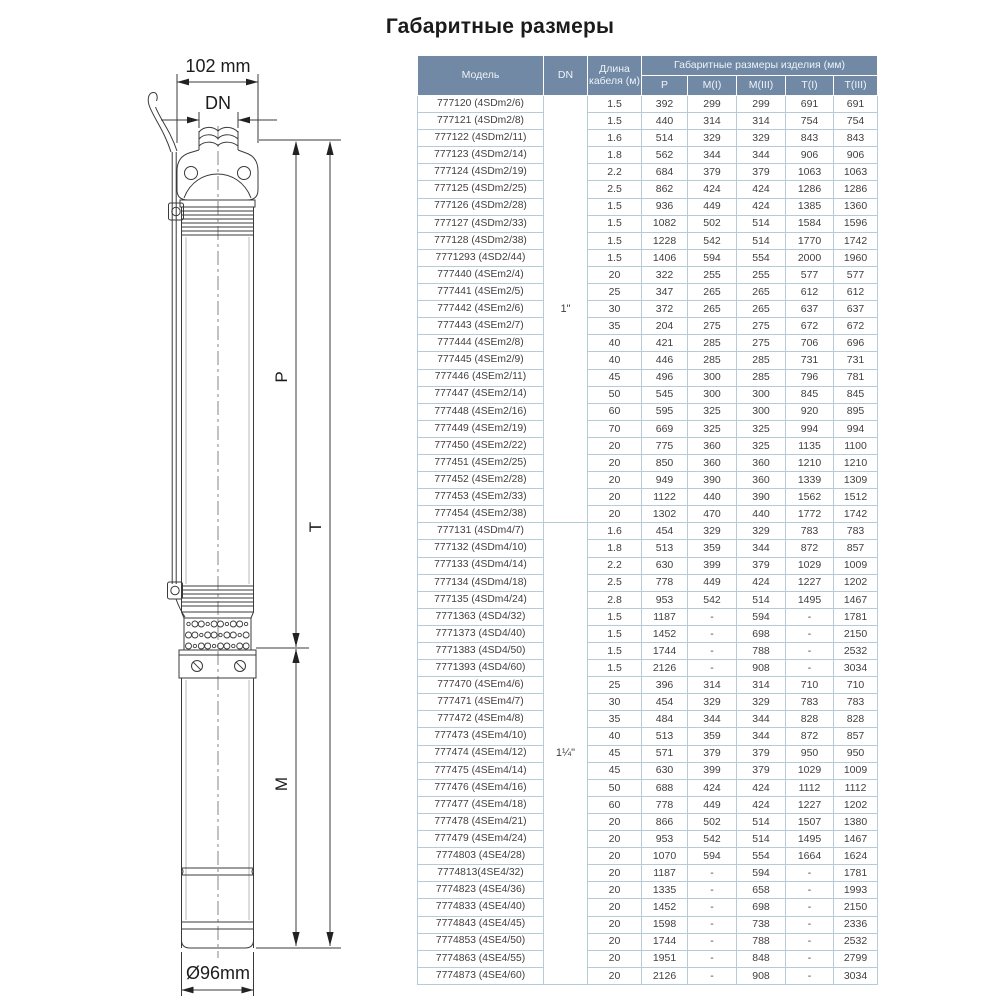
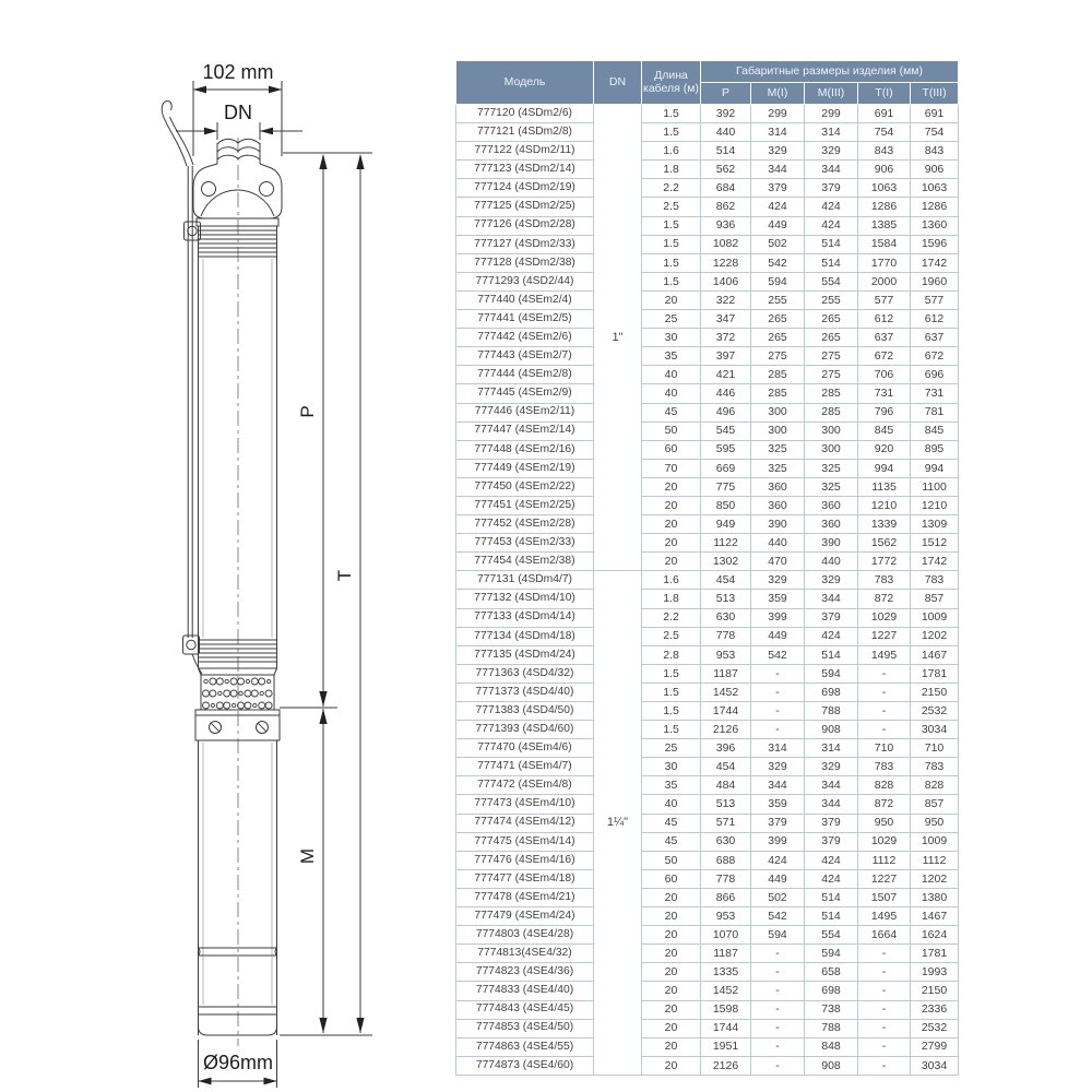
- Габаритные размеры
  102 mm
  DN
  Ø96mm
  Модель	DN	Длина кабеля (м)	Габаритные размеры изделия (мм)
  P	M(I)	M(III)	T(I)	T(III)
  777120 (4SDm2/6)	1"	1.5	392	299	299	691	691
  777121 (4SDm2/8)	1.5	440	314	314	754	754
  777122 (4SDm2/11)	1.6	514	329	329	843	843
  777123 (4SDm2/14)	1.8	562	344	344	906	906
  777124 (4SDm2/19)	2.2	684	379	379	1063	1063
  777125 (4SDm2/25)	2.5	862	424	424	1286	1286
  777126 (4SDm2/28)	1.5	936	449	424	1385	1360
  777127 (4SDm2/33)	1.5	1082	502	514	1584	1596
  777128 (4SDm2/38)	1.5	1228	542	514	1770	1742
  7771293 (4SD2/44)	1.5	1406	594	554	2000	1960
  777440 (4SEm2/4)	20	322	255	255	577	577
  777441 (4SEm2/5)	25	347	265	265	612	612
  777442 (4SEm2/6)	30	372	265	265	637	637
- 777443 (4SEm2/7)	35	204	275	275	672	672
+ 777443 (4SEm2/7)	35	397	275	275	672	672
  777444 (4SEm2/8)	40	421	285	275	706	696
  777445 (4SEm2/9)	40	446	285	285	731	731
  777446 (4SEm2/11)	45	496	300	285	796	781
  777447 (4SEm2/14)	50	545	300	300	845	845
  777448 (4SEm2/16)	60	595	325	300	920	895
  777449 (4SEm2/19)	70	669	325	325	994	994
  777450 (4SEm2/22)	20	775	360	325	1135	1100
  777451 (4SEm2/25)	20	850	360	360	1210	1210
  777452 (4SEm2/28)	20	949	390	360	1339	1309
  777453 (4SEm2/33)	20	1122	440	390	1562	1512
  777454 (4SEm2/38)	20	1302	470	440	1772	1742
  777131 (4SDm4/7)	1¼"	1.6	454	329	329	783	783
  777132 (4SDm4/10)	1.8	513	359	344	872	857
  777133 (4SDm4/14)	2.2	630	399	379	1029	1009
  777134 (4SDm4/18)	2.5	778	449	424	1227	1202
  777135 (4SDm4/24)	2.8	953	542	514	1495	1467
  7771363 (4SD4/32)	1.5	1187	-	594	-	1781
  7771373 (4SD4/40)	1.5	1452	-	698	-	2150
  7771383 (4SD4/50)	1.5	1744	-	788	-	2532
  7771393 (4SD4/60)	1.5	2126	-	908	-	3034
  777470 (4SEm4/6)	25	396	314	314	710	710
  777471 (4SEm4/7)	30	454	329	329	783	783
  777472 (4SEm4/8)	35	484	344	344	828	828
  777473 (4SEm4/10)	40	513	359	344	872	857
  777474 (4SEm4/12)	45	571	379	379	950	950
  777475 (4SEm4/14)	45	630	399	379	1029	1009
  777476 (4SEm4/16)	50	688	424	424	1112	1112
  777477 (4SEm4/18)	60	778	449	424	1227	1202
  777478 (4SEm4/21)	20	866	502	514	1507	1380
  777479 (4SEm4/24)	20	953	542	514	1495	1467
  7774803 (4SE4/28)	20	1070	594	554	1664	1624
  7774813(4SE4/32)	20	1187	-	594	-	1781
  7774823 (4SE4/36)	20	1335	-	658	-	1993
  7774833 (4SE4/40)	20	1452	-	698	-	2150
  7774843 (4SE4/45)	20	1598	-	738	-	2336
  7774853 (4SE4/50)	20	1744	-	788	-	2532
  7774863 (4SE4/55)	20	1951	-	848	-	2799
  7774873 (4SE4/60)	20	2126	-	908	-	3034
